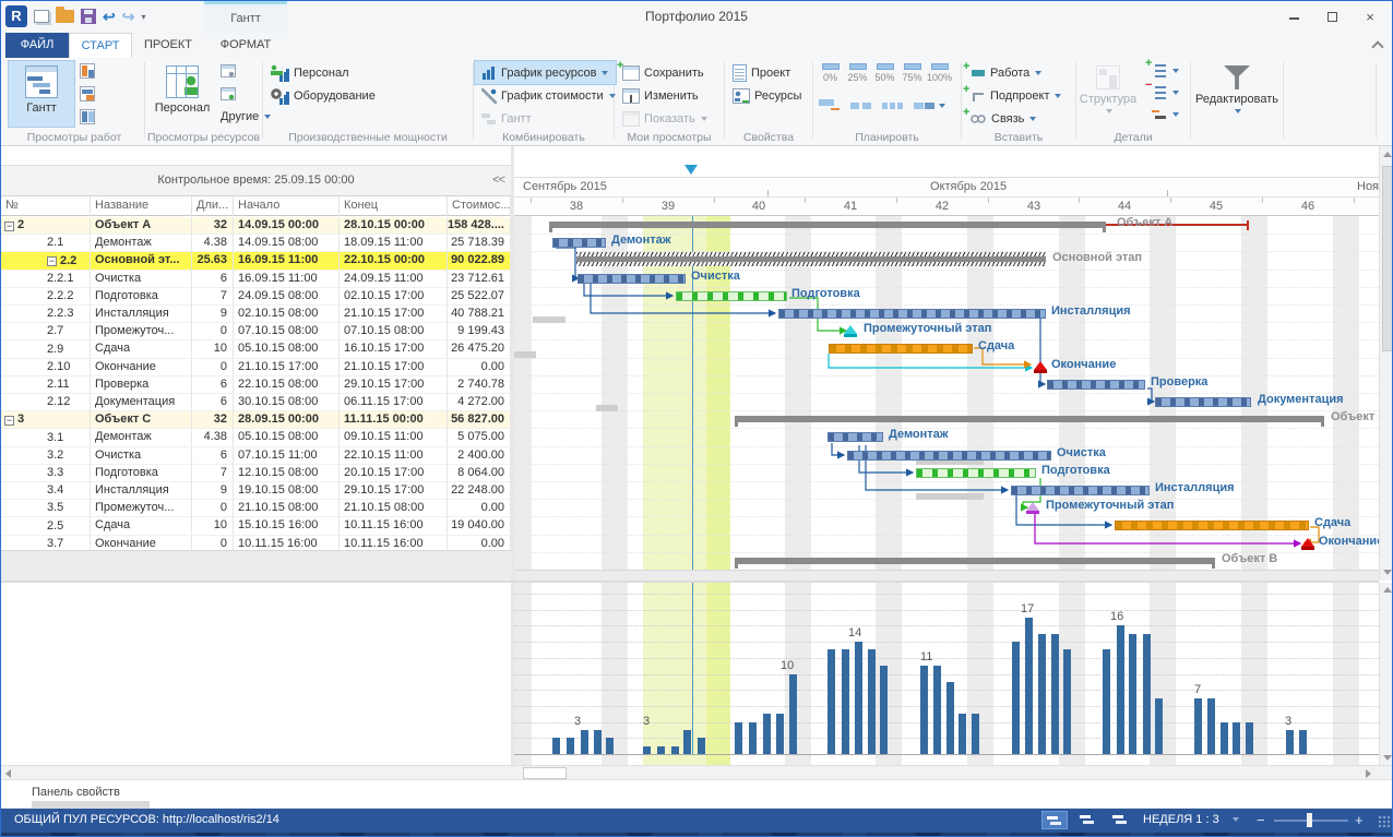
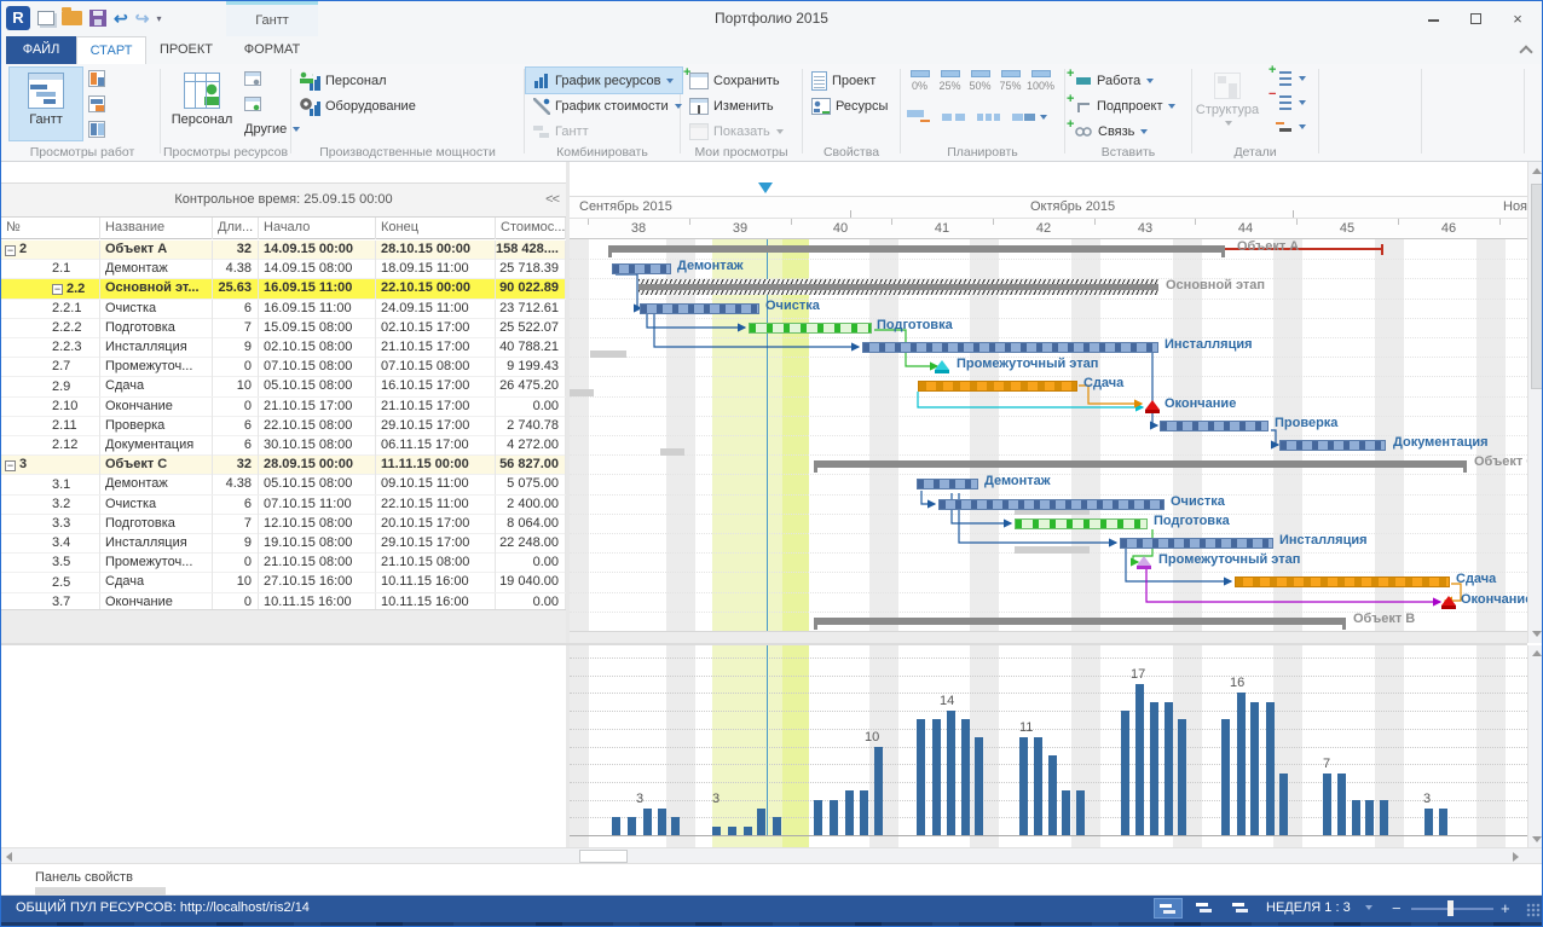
  R
  ↩
  ↪
  ▾
  Портфолио 2015
  Гантт
  ×
  ФАЙЛ
  СТАРТ
  ПРОЕКТ
  ФОРМАТ
  Просмотры работ
  Гантт
  Просмотры ресурсов
  Персонал
  Другие
  Производственные мощности
  Персонал
  Оборудование
  Комбинировать
  График ресурсов
  График стоимости
  Гантт
  Мои просмотры
  Сохранить
  Изменить
  Показать
  Свойства
  Проект
  Ресурсы
  Планировть
  0%
  25%
  50%
  75%
  100%
  Вставить
  Работа
  Подпроект
  Связь
  Детали
  Структура
- Редактировать
  Контрольное время: 25.09.15 00:00
  <<
  №
  Название
  Дли...
  Начало
  Конец
  Стоимос...
  −
  2
  Объект А
  32
  14.09.15 00:00
  28.10.15 00:00
  158 428....
  2.1
  Демонтаж
  4.38
  14.09.15 08:00
  18.09.15 11:00
  25 718.39
  −
  2.2
  Основной эт...
  25.63
  16.09.15 11:00
  22.10.15 00:00
  90 022.89
  2.2.1
  Очистка
  6
  16.09.15 11:00
  24.09.15 11:00
  23 712.61
  2.2.2
  Подготовка
  7
- 24.09.15 08:00
+ 15.09.15 08:00
  02.10.15 17:00
  25 522.07
  2.2.3
  Инсталляция
  9
  02.10.15 08:00
  21.10.15 17:00
  40 788.21
  2.7
  Промежуточ...
  0
  07.10.15 08:00
  07.10.15 08:00
  9 199.43
  2.9
  Сдача
  10
  05.10.15 08:00
  16.10.15 17:00
  26 475.20
  2.10
  Окончание
  0
  21.10.15 17:00
  21.10.15 17:00
  0.00
  2.11
  Проверка
  6
  22.10.15 08:00
  29.10.15 17:00
  2 740.78
  2.12
  Документация
  6
  30.10.15 08:00
  06.11.15 17:00
  4 272.00
  −
  3
  Объект С
  32
  28.09.15 00:00
  11.11.15 00:00
  56 827.00
  3.1
  Демонтаж
  4.38
  05.10.15 08:00
  09.10.15 11:00
  5 075.00
  3.2
  Очистка
  6
  07.10.15 11:00
  22.10.15 11:00
  2 400.00
  3.3
  Подготовка
  7
  12.10.15 08:00
  20.10.15 17:00
  8 064.00
  3.4
  Инсталляция
  9
  19.10.15 08:00
  29.10.15 17:00
  22 248.00
  3.5
  Промежуточ...
  0
  21.10.15 08:00
  21.10.15 08:00
  0.00
  2.5
  Сдача
  10
- 15.10.15 16:00
+ 27.10.15 16:00
  10.11.15 16:00
  19 040.00
  3.7
  Окончание
  0
  10.11.15 16:00
  10.11.15 16:00
  0.00
  Сентябрь 2015
  Октябрь 2015
  Ноя
  38
  39
  40
  41
  42
  43
  44
  45
  46
  Объект А
  Демонтаж
  Основной этап
  Очистка
  Подготовка
  Инсталляция
  Промежуточный этап
  Сдача
  Окончание
  Проверка
  Документация
  Объект
  Демонтаж
  Очистка
  Подготовка
  Инсталляция
  Промежуточный этап
  Сдача
  Окончани
  Объект В
  3
  3
  10
  14
  11
  17
  16
  7
  3
  Панель свойств
  ОБЩИЙ ПУЛ РЕСУРСОВ: http://localhost/ris2/14
  НЕДЕЛЯ 1 : 3
  −
  +
